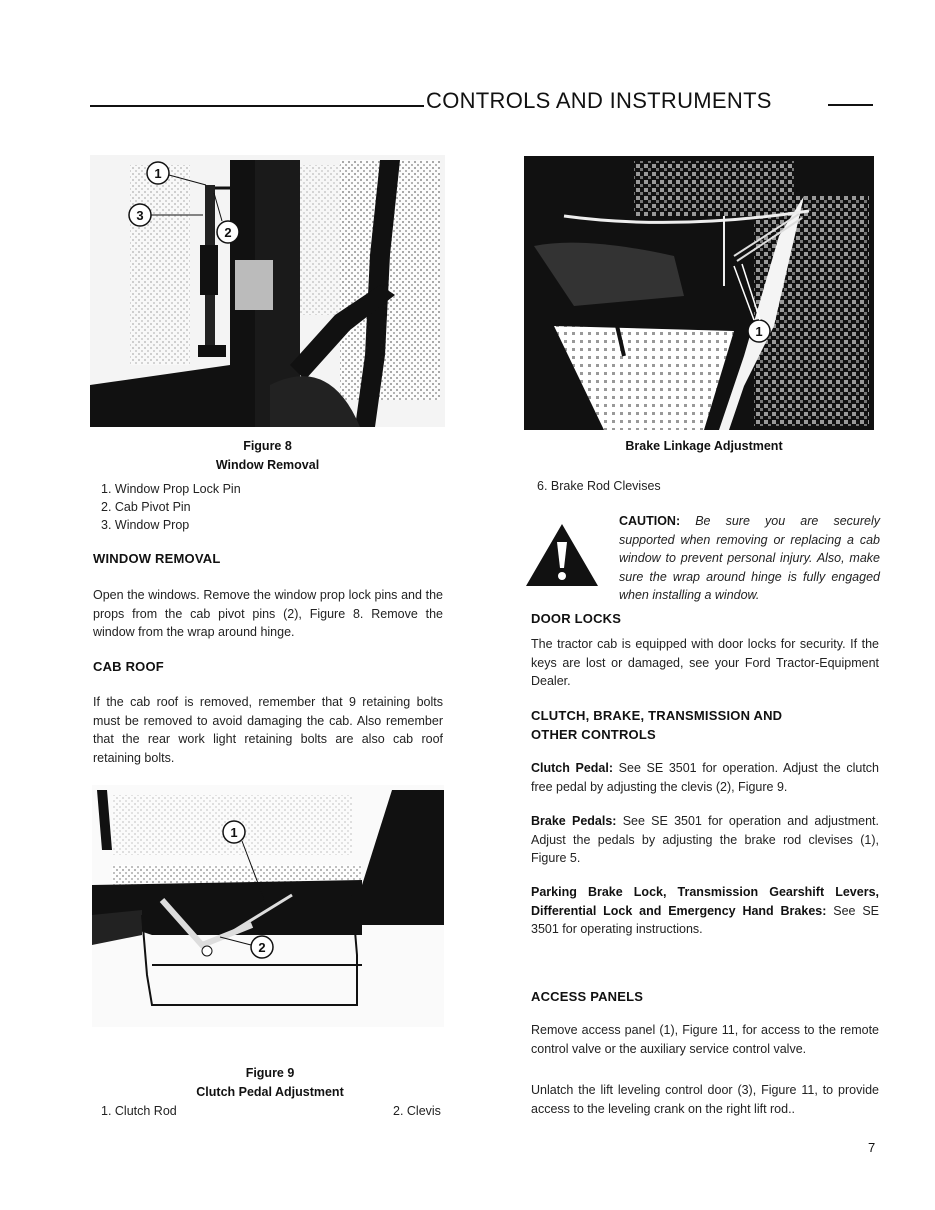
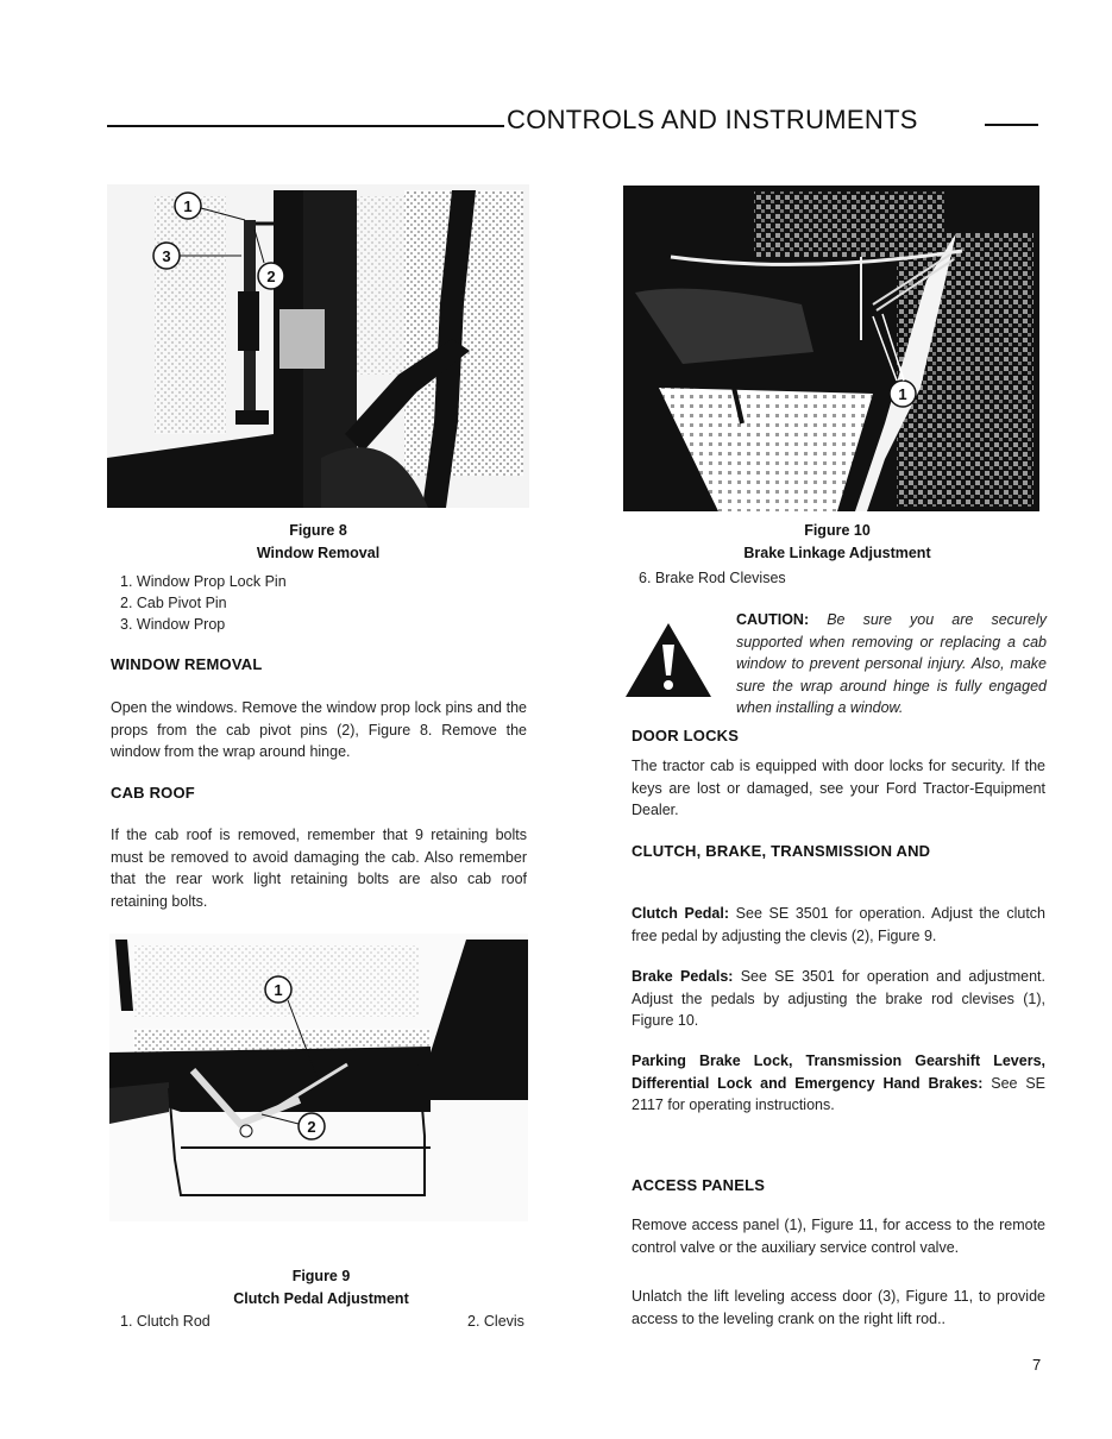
  CONTROLS AND INSTRUMENTS
  1
  2
  3
  Figure 8
  Window Removal
  1. Window Prop Lock Pin
  2. Cab Pivot Pin
  3. Window Prop
  WINDOW REMOVAL
  Open the windows. Remove the window prop lock pins and the props from the cab pivot pins (2), Figure 8. Remove the window from the wrap around hinge.
  CAB ROOF
  If the cab roof is removed, remember that 9 retaining bolts must be removed to avoid damaging the cab. Also remember that the rear work light retaining bolts are also cab roof retaining bolts.
  1
  2
  Figure 9
  Clutch Pedal Adjustment
  1. Clutch Rod
  2. Clevis
  1
+ Figure 10
  Brake Linkage Adjustment
  6. Brake Rod Clevises
  CAUTION: Be sure you are securely supported when removing or replacing a cab window to prevent personal injury. Also, make sure the wrap around hinge is fully engaged when installing a window.
  DOOR LOCKS
  The tractor cab is equipped with door locks for security. If the keys are lost or damaged, see your Ford Tractor-Equipment Dealer.
  CLUTCH, BRAKE, TRANSMISSION AND
- OTHER CONTROLS
  Clutch Pedal: See SE 3501 for operation. Adjust the clutch free pedal by adjusting the clevis (2), Figure 9.
- Brake Pedals: See SE 3501 for operation and adjustment. Adjust the pedals by adjusting the brake rod clevises (1), Figure 5.
+ Brake Pedals: See SE 3501 for operation and adjustment. Adjust the pedals by adjusting the brake rod clevises (1), Figure 10.
- Parking Brake Lock, Transmission Gearshift Levers, Differential Lock and Emergency Hand Brakes: See SE 3501 for operating instructions.
+ Parking Brake Lock, Transmission Gearshift Levers, Differential Lock and Emergency Hand Brakes: See SE 2117 for operating instructions.
  ACCESS PANELS
  Remove access panel (1), Figure 11, for access to the remote control valve or the auxiliary service control valve.
- Unlatch the lift leveling control door (3), Figure 11, to provide access to the leveling crank on the right lift rod..
+ Unlatch the lift leveling access door (3), Figure 11, to provide access to the leveling crank on the right lift rod..
  7
